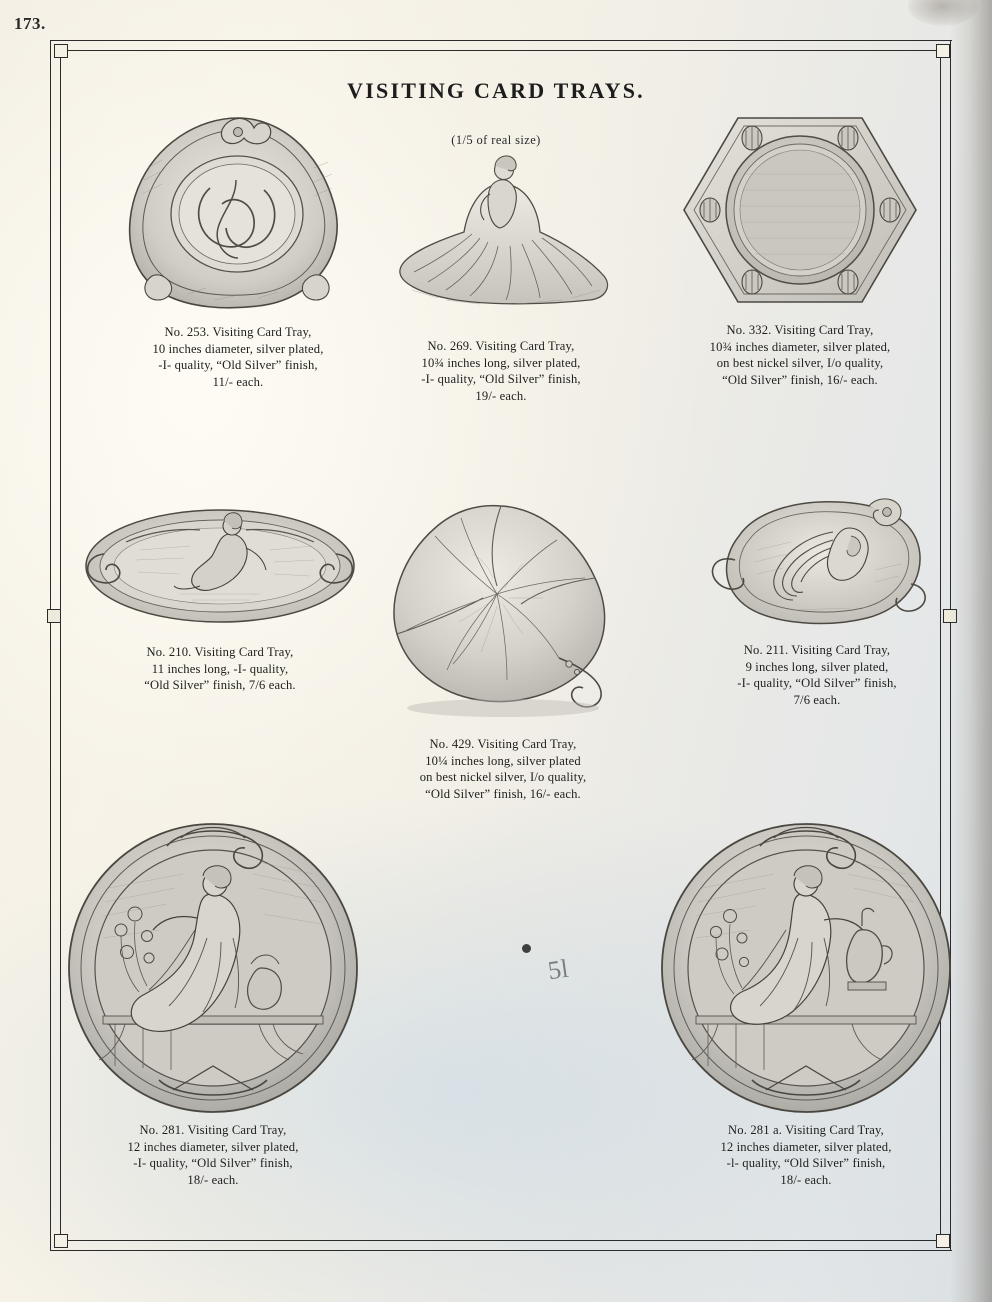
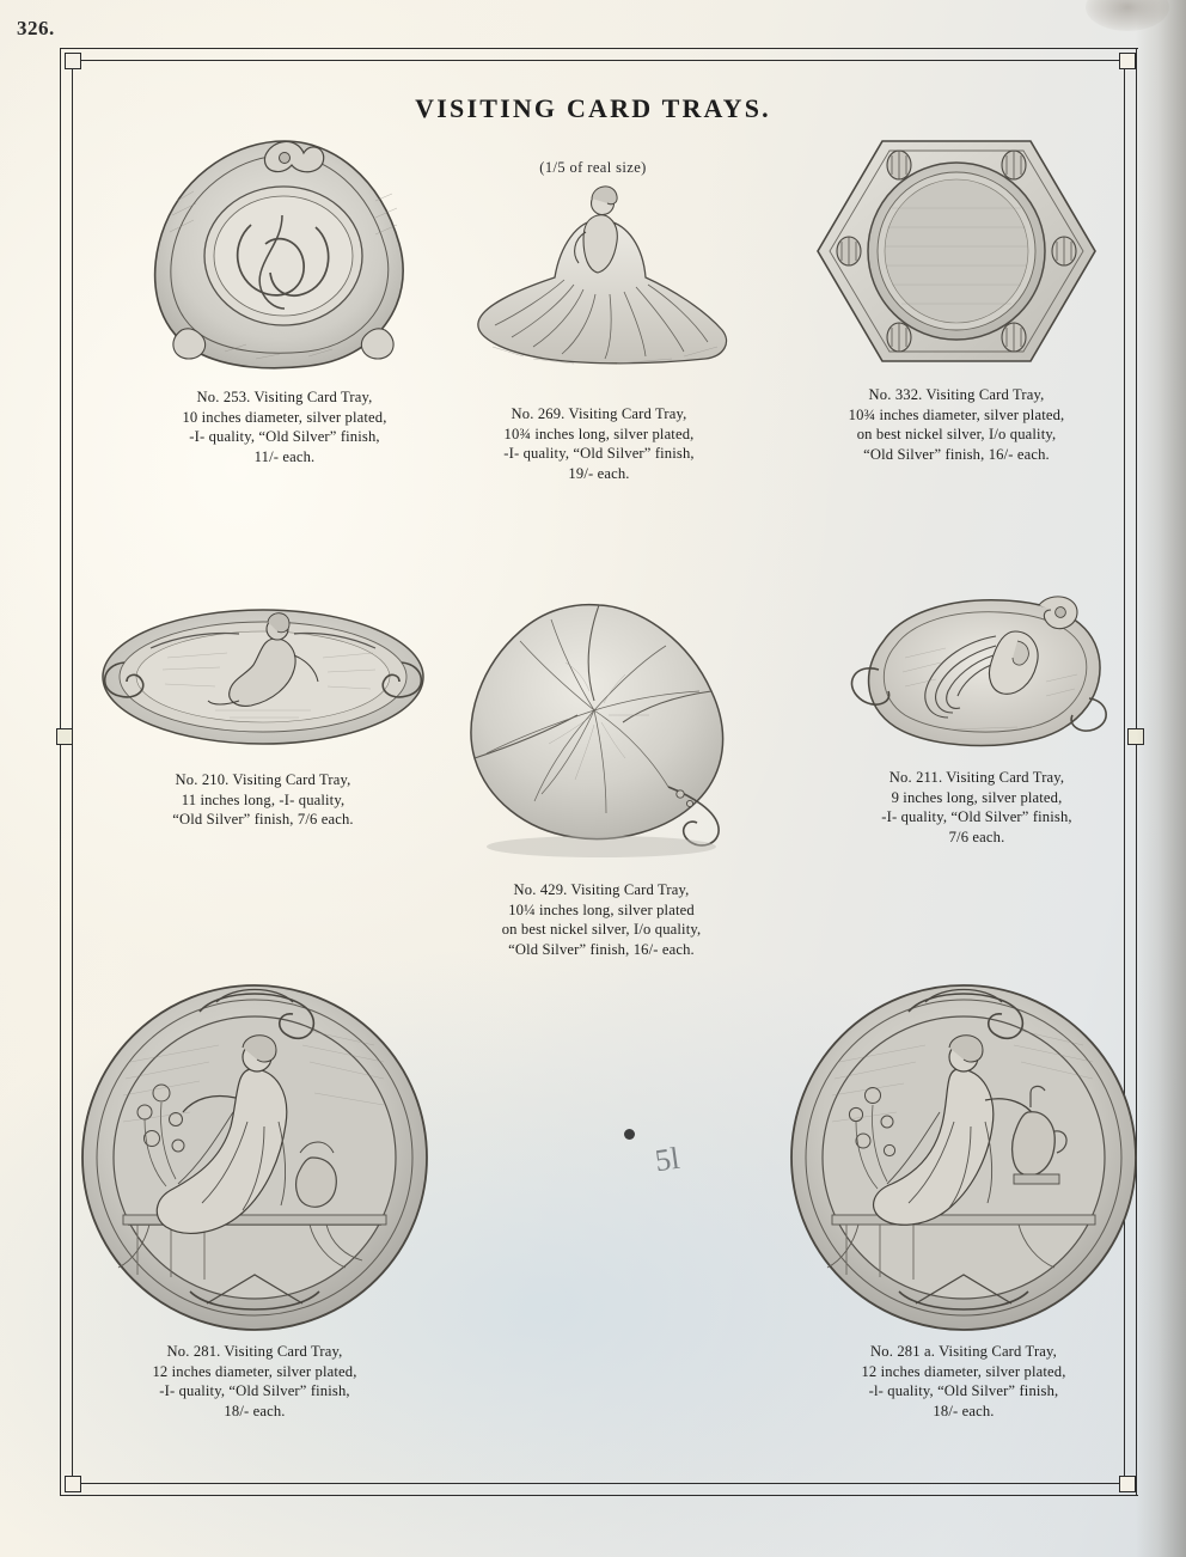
- 173.
+ 326.
  VISITING CARD TRAYS.
  (1/5 of real size)
  No. 253. Visiting Card Tray,
  10 inches diameter, silver plated,
  -I- quality, “Old Silver” finish,
  11/- each.
  No. 269. Visiting Card Tray,
  10¾ inches long, silver plated,
  -I- quality, “Old Silver” finish,
  19/- each.
  No. 332. Visiting Card Tray,
  10¾ inches diameter, silver plated,
  on best nickel silver, I/o quality,
  “Old Silver” finish, 16/- each.
  No. 210. Visiting Card Tray,
  11 inches long, -I- quality,
  “Old Silver” finish, 7/6 each.
  No. 429. Visiting Card Tray,
  10¼ inches long, silver plated
  on best nickel silver, I/o quality,
  “Old Silver” finish, 16/- each.
  No. 211. Visiting Card Tray,
  9 inches long, silver plated,
  -I- quality, “Old Silver” finish,
  7/6 each.
  No. 281. Visiting Card Tray,
  12 inches diameter, silver plated,
  -I- quality, “Old Silver” finish,
  18/- each.
  No. 281 a. Visiting Card Tray,
  12 inches diameter, silver plated,
  -l- quality, “Old Silver” finish,
  18/- each.
